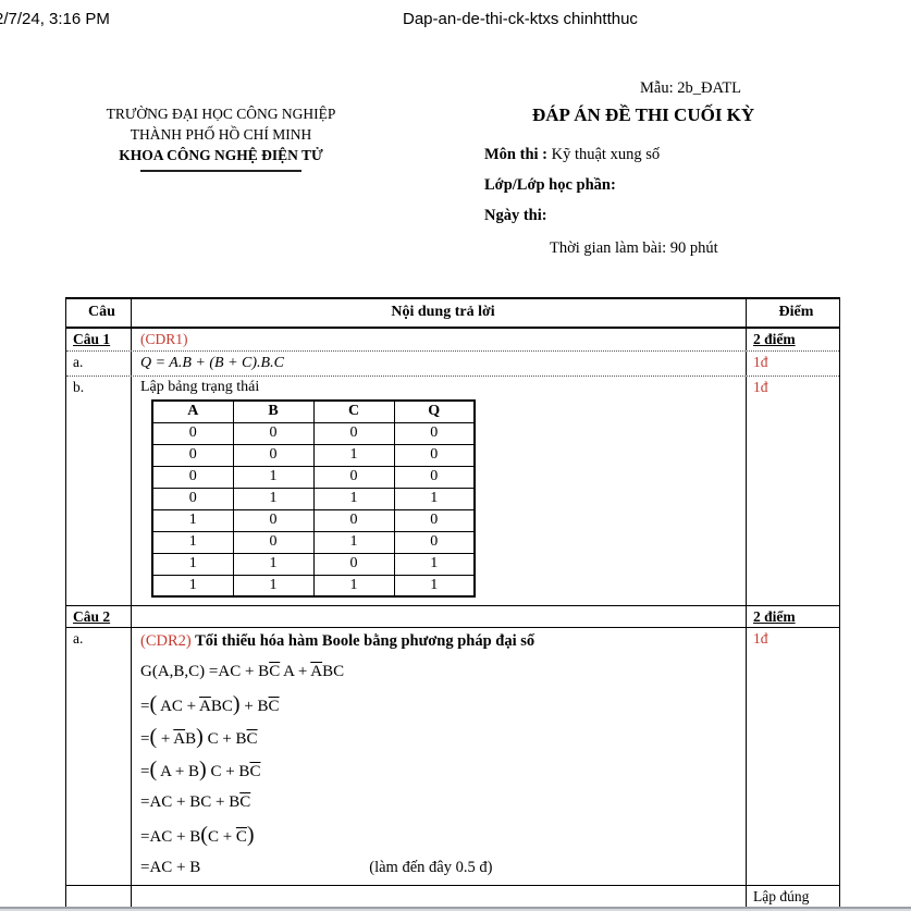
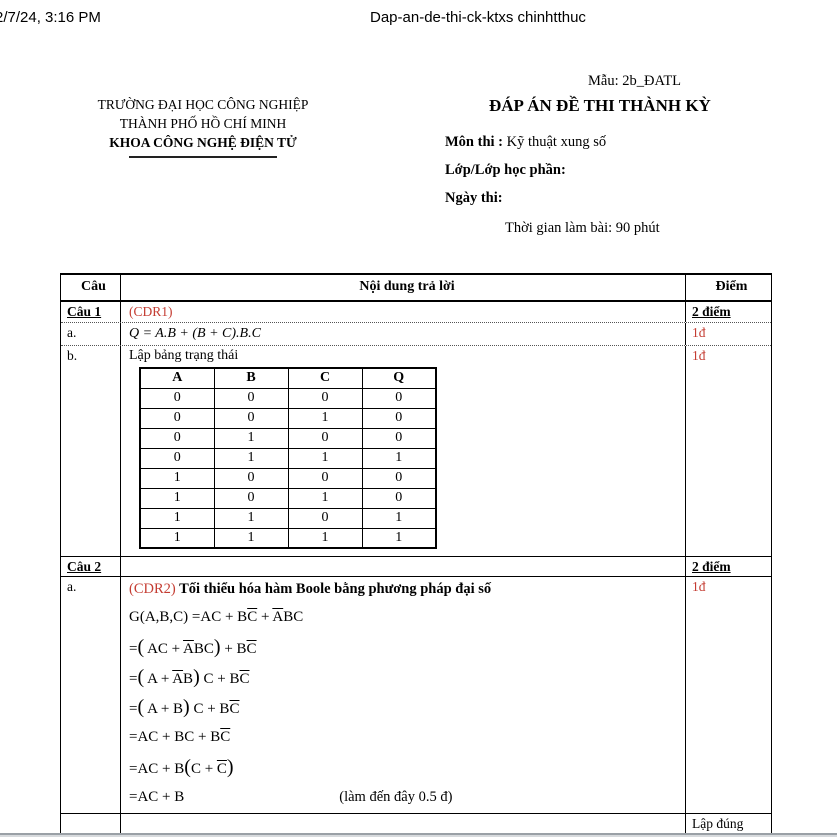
  /7/24, 3:16 PM
  Dap-an-de-thi-ck-ktxs chinhtthuc
  TRƯỜNG ĐẠI HỌC CÔNG NGHIỆP
  THÀNH PHỐ HỒ CHÍ MINH
  KHOA CÔNG NGHỆ ĐIỆN TỬ
  Mẫu: 2b_ĐATL
- ĐÁP ÁN ĐỀ THI CUỐI KỲ
+ ĐÁP ÁN ĐỀ THI THÀNH KỲ
  Môn thi : Kỹ thuật xung số
  Lớp/Lớp học phần:
  Ngày thi:
  Thời gian làm bài: 90 phút
  Câu
  Nội dung trả lời
  Điểm
  Câu 1
  (CDR1)
  2 điểm
  a.
  Q = A.B + (B + C).B.C
  1đ
  b.
  Lập bảng trạng thái
  A	B	C	Q
  0	0	0	0
  0	0	1	0
  0	1	0	0
  0	1	1	1
  1	0	0	0
  1	0	1	0
  1	1	0	1
  1	1	1	1
  1đ
  Câu 2
  2 điểm
  a.
  (CDR2) Tối thiểu hóa hàm Boole bằng phương pháp đại số
- G(A,B,C) =AC + BC A + ABC
+ G(A,B,C) =AC + BC + ABC
  =( AC + ABC) + BC
- =( + AB) C + BC
+ =( A + AB) C + BC
  =( A + B) C + BC
  =AC + BC + BC
  =AC + B(C + C)
  =AC + B (làm đến đây 0.5 đ)
  1đ
  Lập đúng
